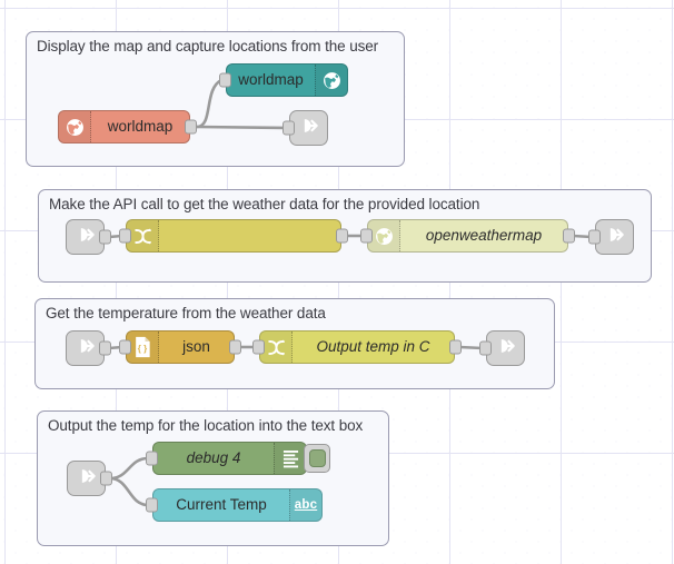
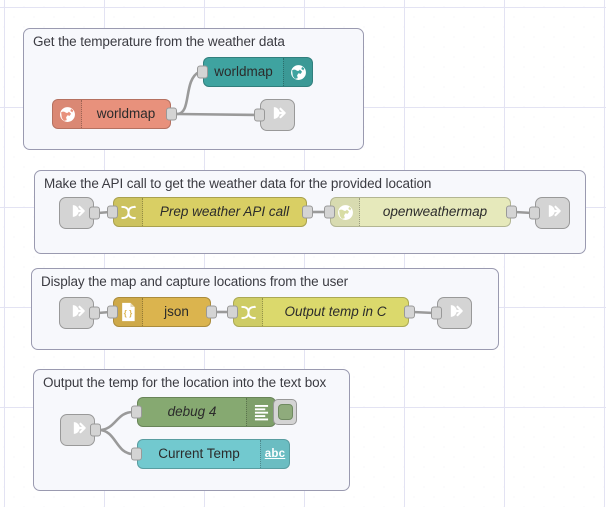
- Display the map and capture locations from the user
+ Get the temperature from the weather data
  Make the API call to get the weather data for the provided location
- Get the temperature from the weather data
+ Display the map and capture locations from the user
  Output the temp for the location into the text box
  worldmap
  worldmap
+ Prep weather API call
  openweathermap
  { }
  json
  Output temp in C
  debug 4
  Current Temp
  abc
